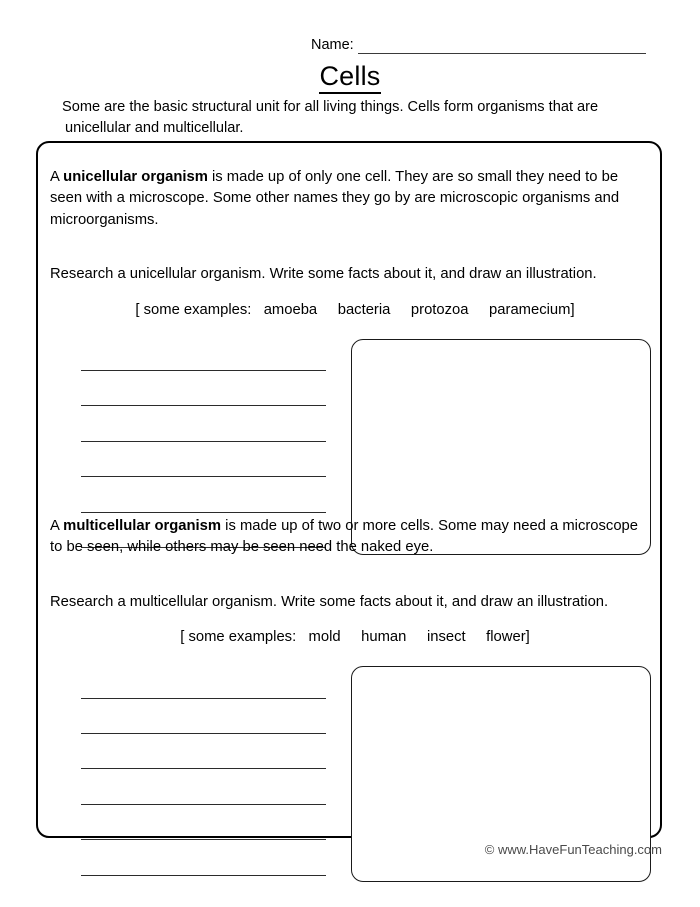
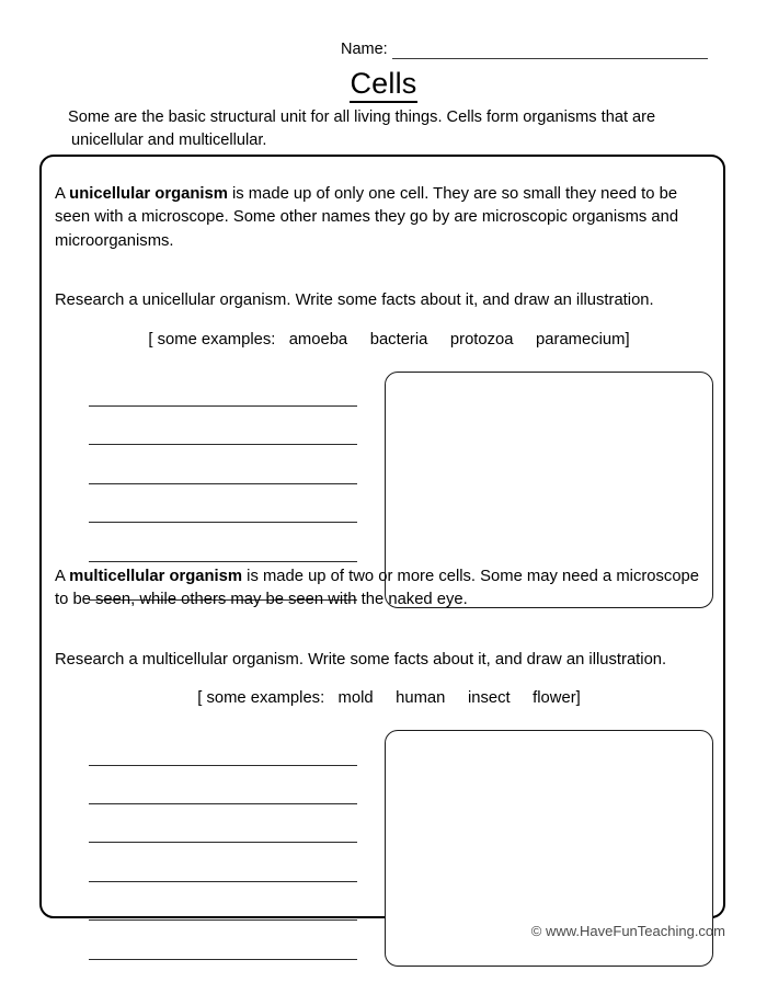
  Name:
  Cells
  Some are the basic structural unit for all living things. Cells form organisms that are
  unicellular and multicellular.
  A unicellular organism is made up of only one cell. They are so small they need to be seen with a microscope. Some other names they go by are microscopic organisms and microorganisms.
  Research a unicellular organism. Write some facts about it, and draw an illustration.
  [ some examples: amoeba bacteria protozoa paramecium]
- A multicellular organism is made up of two or more cells. Some may need a microscope to be seen, while others may be seen need the naked eye.
+ A multicellular organism is made up of two or more cells. Some may need a microscope to be seen, while others may be seen with the naked eye.
  Research a multicellular organism. Write some facts about it, and draw an illustration.
  [ some examples: mold human insect flower]
  © www.HaveFunTeaching.com
